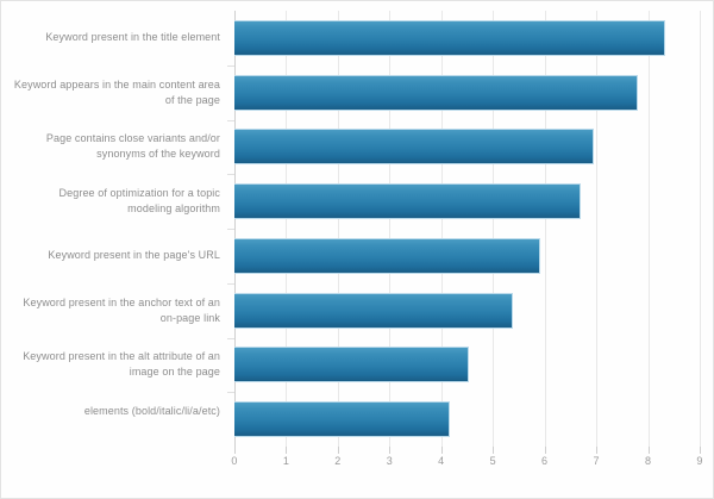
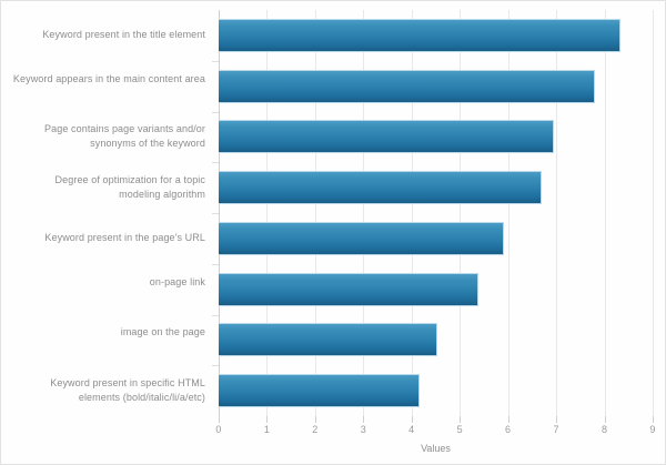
  Keyword present in the title element
  Keyword appears in the main content area
- of the page
- Page contains close variants and/or
+ Page contains page variants and/or
  synonyms of the keyword
  Degree of optimization for a topic
  modeling algorithm
  Keyword present in the page's URL
- Keyword present in the anchor text of an
  on-page link
- Keyword present in the alt attribute of an
  image on the page
+ Keyword present in specific HTML
  elements (bold/italic/li/a/etc)
  0
  1
  2
  3
  4
  5
  6
  7
  8
  9
+ Values
